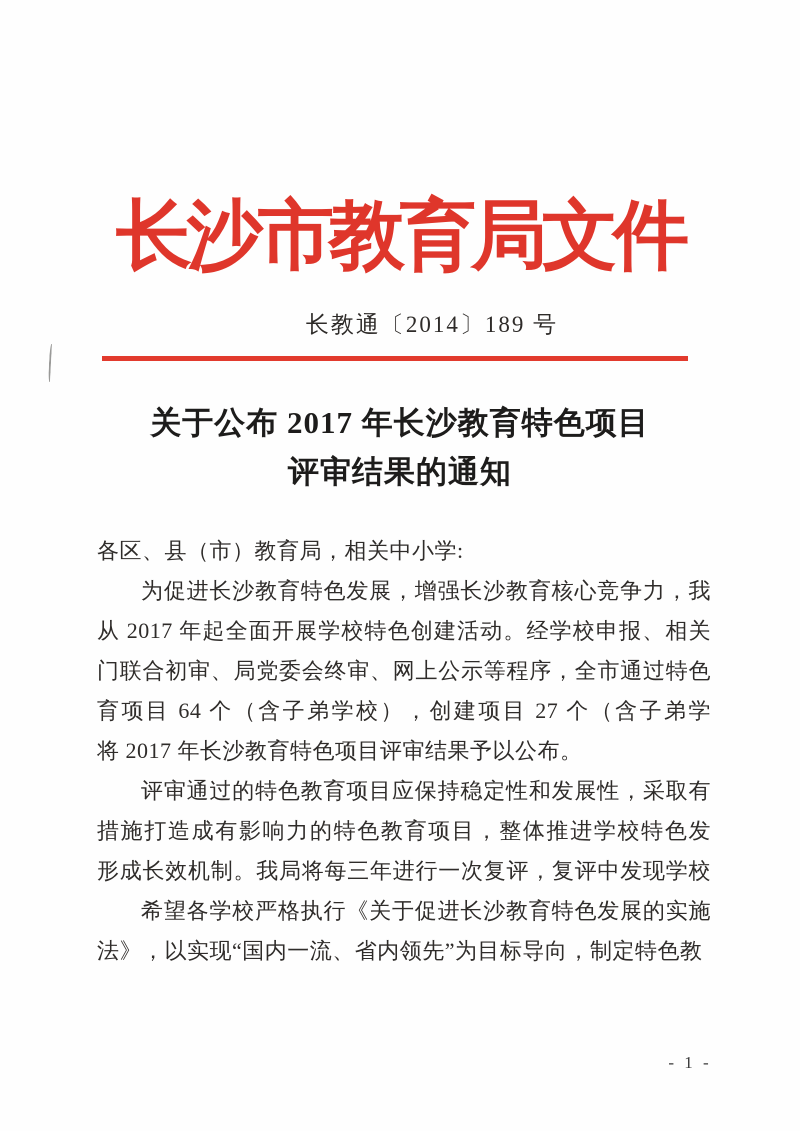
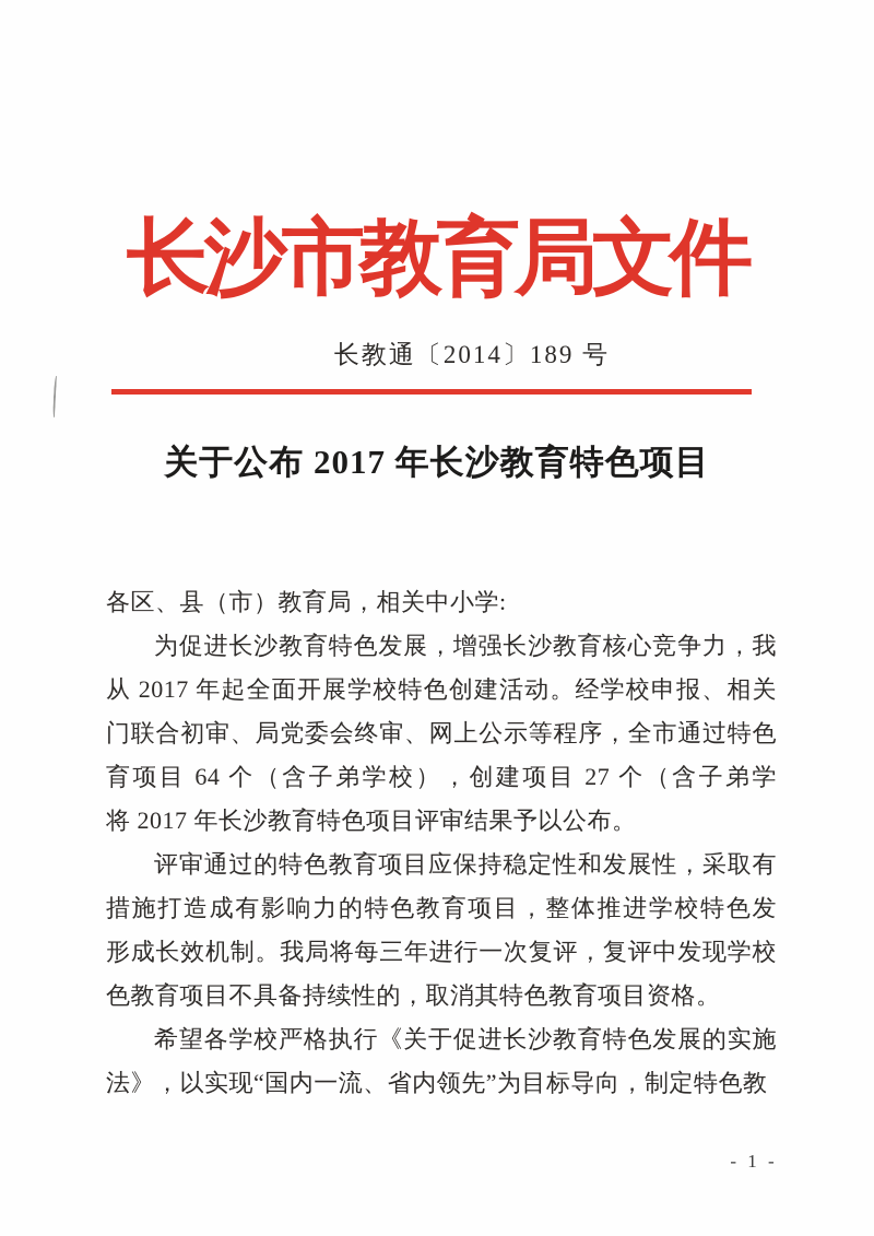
  长沙市教育局文件
  长教通〔2014〕189 号
  关于公布 2017 年长沙教育特色项目
- 评审结果的通知
  各区、县（市）教育局，相关中小学:
  为促进长沙教育特色发展，增强长沙教育核心竞争力，我
  从 2017 年起全面开展学校特色创建活动。经学校申报、相关
  门联合初审、局党委会终审、网上公示等程序，全市通过特色
  育项目 64 个（含子弟学校），创建项目 27 个（含子弟学
  将 2017 年长沙教育特色项目评审结果予以公布。
  评审通过的特色教育项目应保持稳定性和发展性，采取有
  措施打造成有影响力的特色教育项目，整体推进学校特色发
  形成长效机制。我局将每三年进行一次复评，复评中发现学校
+ 色教育项目不具备持续性的，取消其特色教育项目资格。
  希望各学校严格执行《关于促进长沙教育特色发展的实施
  法》，以实现“国内一流、省内领先”为目标导向，制定特色教
  - 1 -
